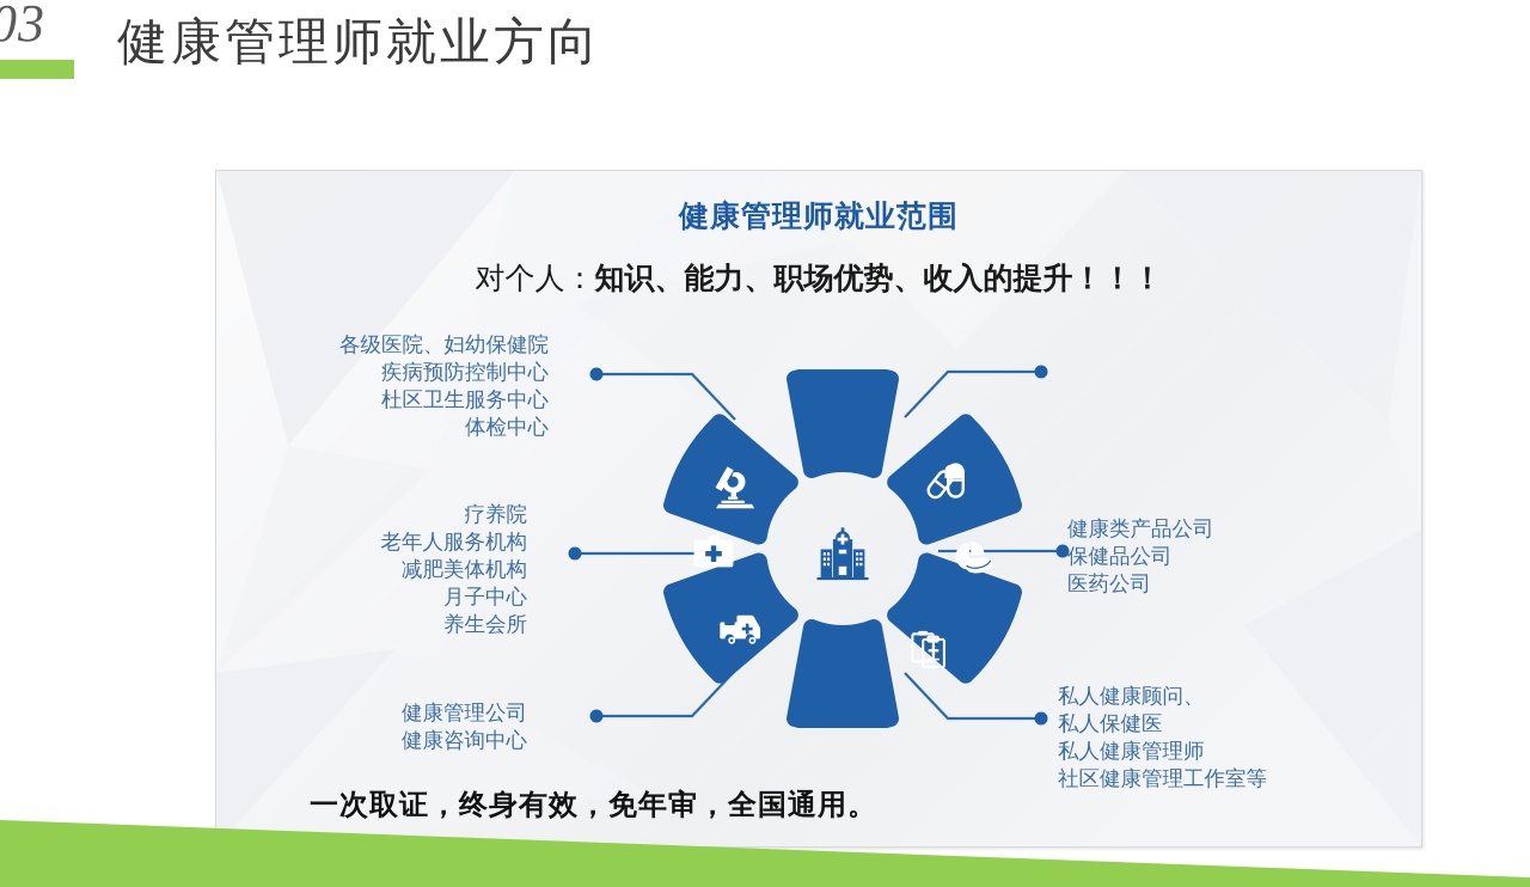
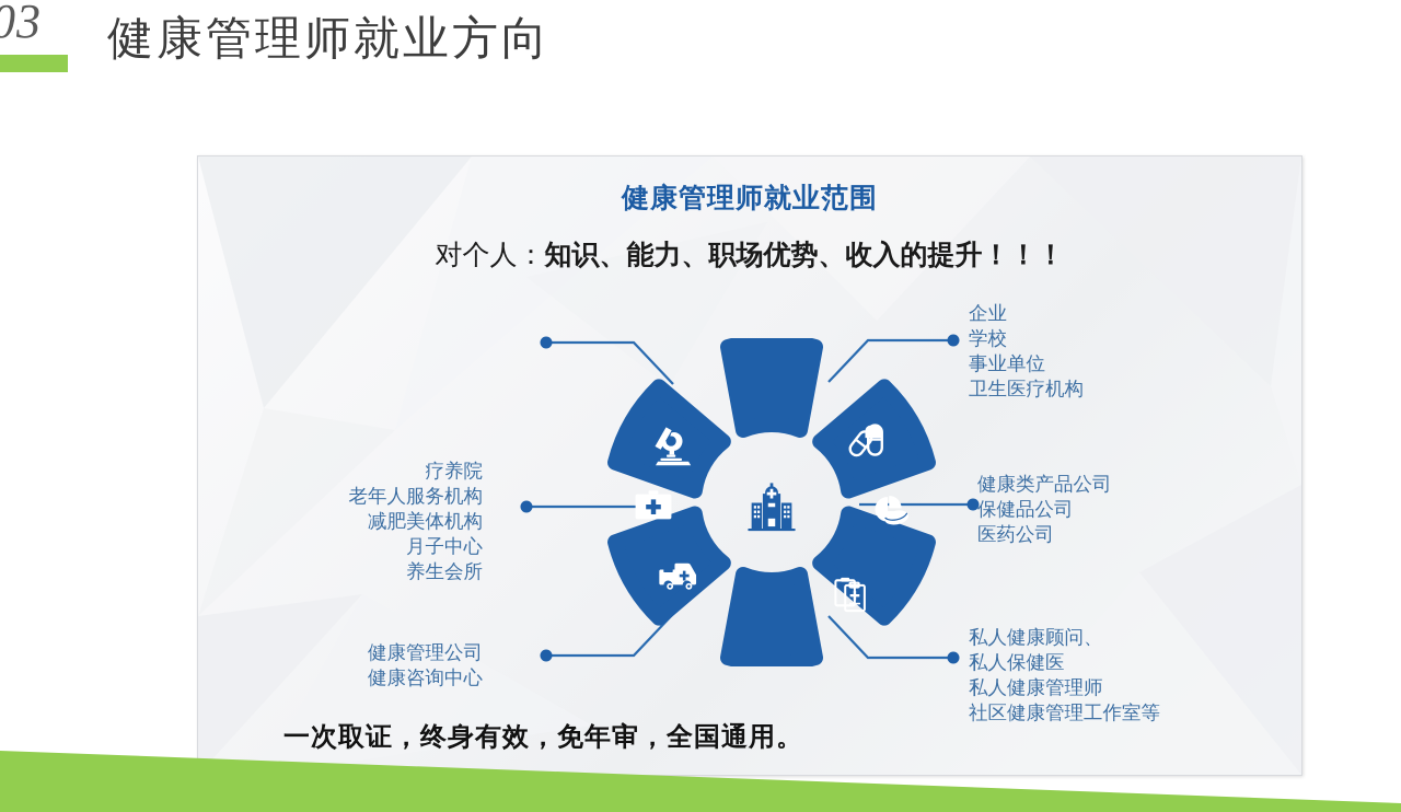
  03
  健康管理师就业方向
  健康管理师就业范围
  对个人：知识、能力、职场优势、收入的提升！！！
- 各级医院、妇幼保健院
- 疾病预防控制中心
- 杜区卫生服务中心
- 体检中心
  疗养院
  老年人服务机构
  减肥美体机构
  月子中心
  养生会所
  健康管理公司
  健康咨询中心
+ 企业
+ 学校
+ 事业单位
+ 卫生医疗机构
  健康类产品公司
  保健品公司
  医药公司
  私人健康顾问、
  私人保健医
  私人健康管理师
  社区健康管理工作室等
  一次取证，终身有效，免年审，全国通用。
